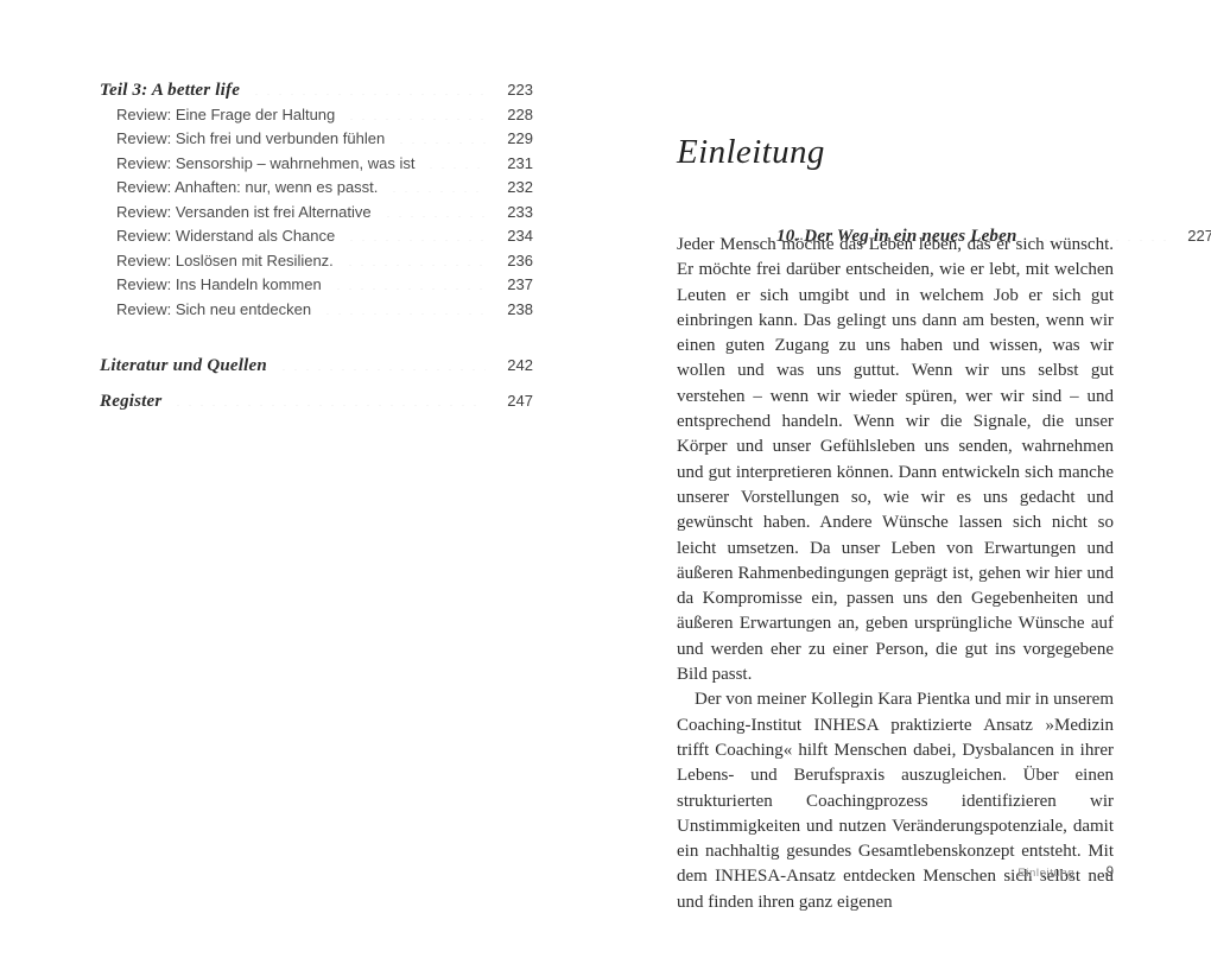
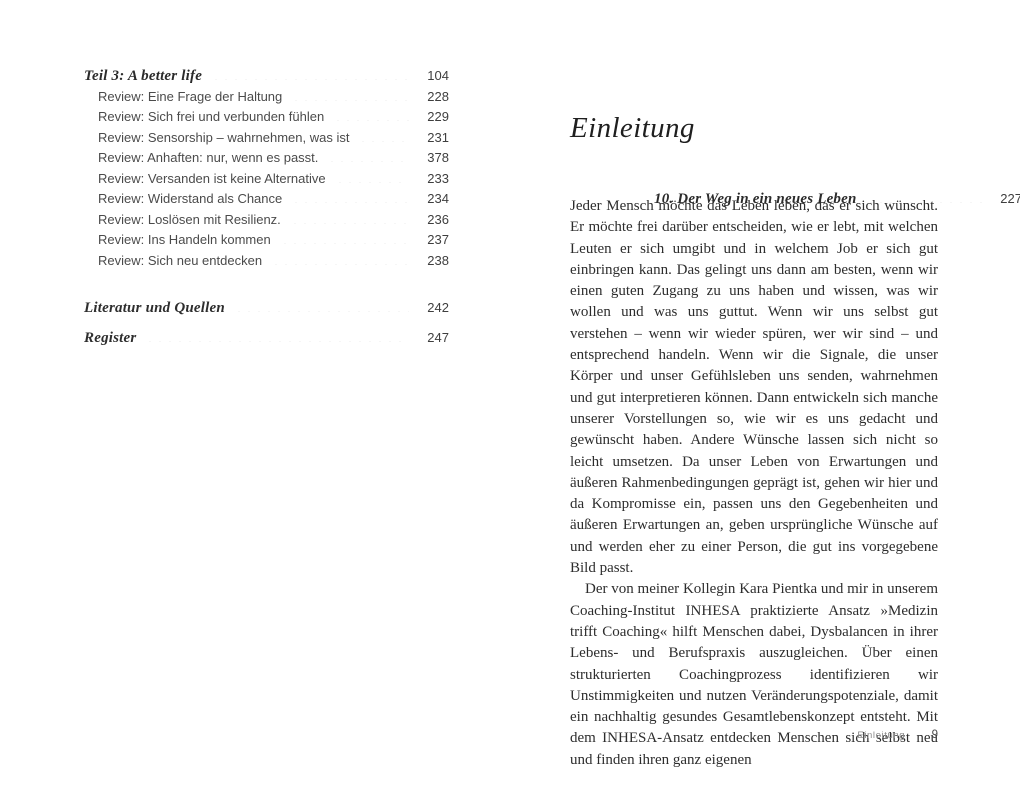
  Teil 3: A better life
- 223
+ 104
  10. Der Weg in ein neues Leben
  227
  Review: Eine Frage der Haltung
  228
  Review: Sich frei und verbunden fühlen
  229
  Review: Sensorship – wahrnehmen, was ist
  231
  Review: Anhaften: nur, wenn es passt.
- 232
+ 378
- Review: Versanden ist frei Alternative
+ Review: Versanden ist keine Alternative
  233
  Review: Widerstand als Chance
  234
  Review: Loslösen mit Resilienz.
  236
  Review: Ins Handeln kommen
  237
  Review: Sich neu entdecken
  238
  Literatur und Quellen
  242
  Register
  247
  Einleitung
  Jeder Mensch möchte das Leben leben, das er sich wünscht. Er möchte frei darüber entscheiden, wie er lebt, mit welchen Leuten er sich umgibt und in welchem Job er sich gut einbringen kann. Das gelingt uns dann am besten, wenn wir einen guten Zugang zu uns haben und wissen, was wir wollen und was uns guttut. Wenn wir uns selbst gut verstehen – wenn wir wieder spüren, wer wir sind – und entsprechend handeln. Wenn wir die Signale, die unser Körper und unser Gefühlsleben uns senden, wahrnehmen und gut interpretieren können. Dann entwickeln sich manche unserer Vorstellungen so, wie wir es uns gedacht und gewünscht haben. Andere Wünsche lassen sich nicht so leicht umsetzen. Da unser Leben von Erwartungen und äußeren Rahmenbedingungen geprägt ist, gehen wir hier und da Kompromisse ein, passen uns den Gegebenheiten und äußeren Erwartungen an, geben ursprüngliche Wünsche auf und werden eher zu einer Person, die gut ins vorgegebene Bild passt.
  Der von meiner Kollegin Kara Pientka und mir in unserem Coaching-Institut INHESA praktizierte Ansatz »Medizin trifft Coaching« hilft Menschen dabei, Dysbalancen in ihrer Lebens- und Berufspraxis auszugleichen. Über einen strukturierten Coachingprozess identifizieren wir Unstimmigkeiten und nutzen Veränderungspotenziale, damit ein nachhaltig gesundes Gesamtlebenskonzept entsteht. Mit dem INHESA-Ansatz entdecken Menschen sich selbst neu und finden ihren ganz eigenen
  Einleitung 9
